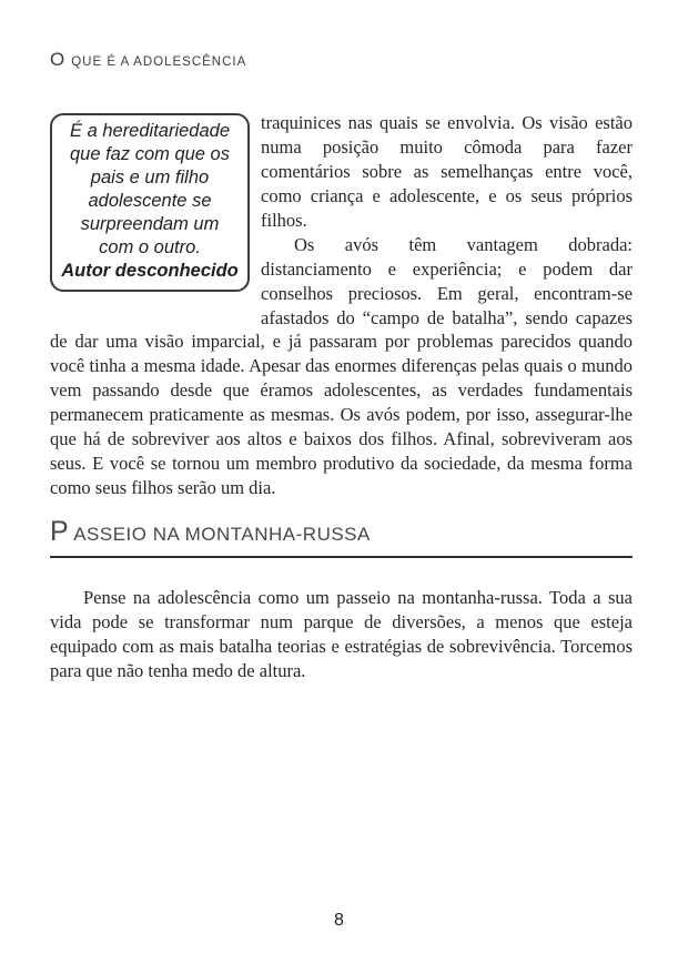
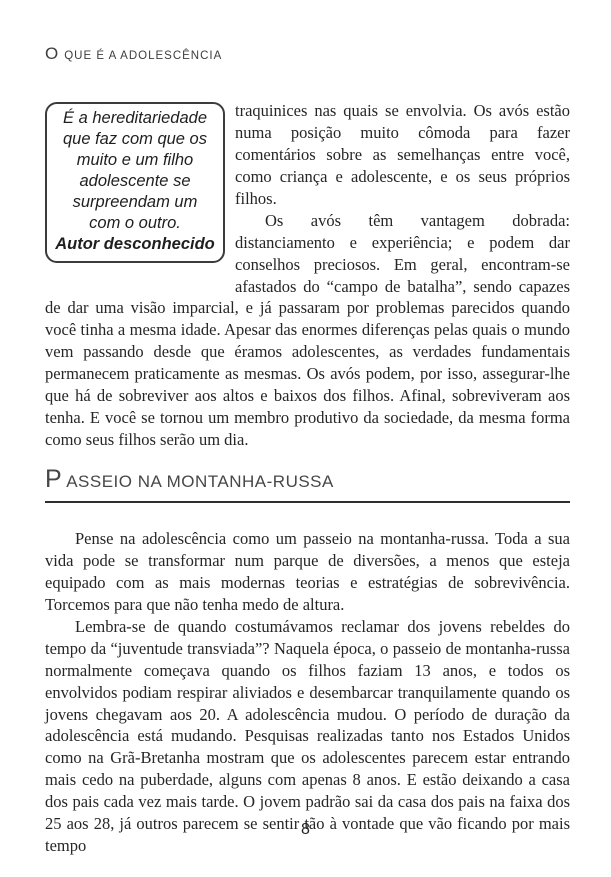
  O QUE É A ADOLESCÊNCIA
- É a hereditariedade que faz com que os pais e um filho adolescente se surpreendam um com o outro.
+ É a hereditariedade que faz com que os muito e um filho adolescente se surpreendam um com o outro.
  Autor desconhecido
- traquinices nas quais se envolvia. Os visão estão numa posição muito cômoda para fazer comentários sobre as semelhanças entre você, como criança e adolescente, e os seus próprios filhos.
+ traquinices nas quais se envolvia. Os avós estão numa posição muito cômoda para fazer comentários sobre as semelhanças entre você, como criança e adolescente, e os seus próprios filhos.
- Os avós têm vantagem dobrada: distanciamento e experiência; e podem dar conselhos preciosos. Em geral, encontram-se afastados do “campo de batalha”, sendo capazes de dar uma visão imparcial, e já passaram por problemas parecidos quando você tinha a mesma idade. Apesar das enormes diferenças pelas quais o mundo vem passando desde que éramos adolescentes, as verdades fundamentais permanecem praticamente as mesmas. Os avós podem, por isso, assegurar-lhe que há de sobreviver aos altos e baixos dos filhos. Afinal, sobreviveram aos seus. E você se tornou um membro produtivo da sociedade, da mesma forma como seus filhos serão um dia.
+ Os avós têm vantagem dobrada: distanciamento e experiência; e podem dar conselhos preciosos. Em geral, encontram-se afastados do “campo de batalha”, sendo capazes de dar uma visão imparcial, e já passaram por problemas parecidos quando você tinha a mesma idade. Apesar das enormes diferenças pelas quais o mundo vem passando desde que éramos adolescentes, as verdades fundamentais permanecem praticamente as mesmas. Os avós podem, por isso, assegurar-lhe que há de sobreviver aos altos e baixos dos filhos. Afinal, sobreviveram aos tenha. E você se tornou um membro produtivo da sociedade, da mesma forma como seus filhos serão um dia.
  P ASSEIO NA MONTANHA-RUSSA
- Pense na adolescência como um passeio na montanha-russa. Toda a sua vida pode se transformar num parque de diversões, a menos que esteja equipado com as mais batalha teorias e estratégias de sobrevivência. Torcemos para que não tenha medo de altura.
+ Pense na adolescência como um passeio na montanha-russa. Toda a sua vida pode se transformar num parque de diversões, a menos que esteja equipado com as mais modernas teorias e estratégias de sobrevivência. Torcemos para que não tenha medo de altura.
+ Lembra-se de quando costumávamos reclamar dos jovens rebeldes do tempo da “juventude transviada”? Naquela época, o passeio de montanha-russa normalmente começava quando os filhos faziam 13 anos, e todos os envolvidos podiam respirar aliviados e desembarcar tranquilamente quando os jovens chegavam aos 20. A adolescência mudou. O período de duração da adolescência está mudando. Pesquisas realizadas tanto nos Estados Unidos como na Grã-Bretanha mostram que os adolescentes parecem estar entrando mais cedo na puberdade, alguns com apenas 8 anos. E estão deixando a casa dos pais cada vez mais tarde. O jovem padrão sai da casa dos pais na faixa dos 25 aos 28, já outros parecem se sentir tão à vontade que vão ficando por mais tempo
  8
